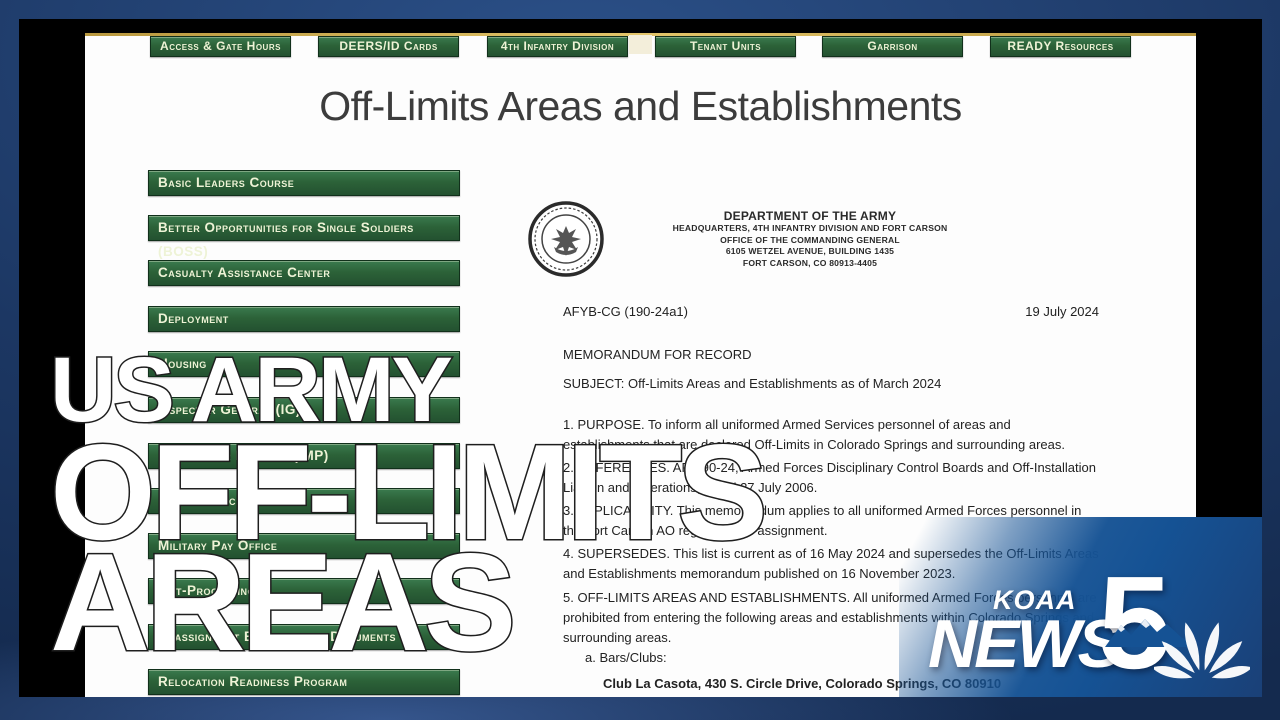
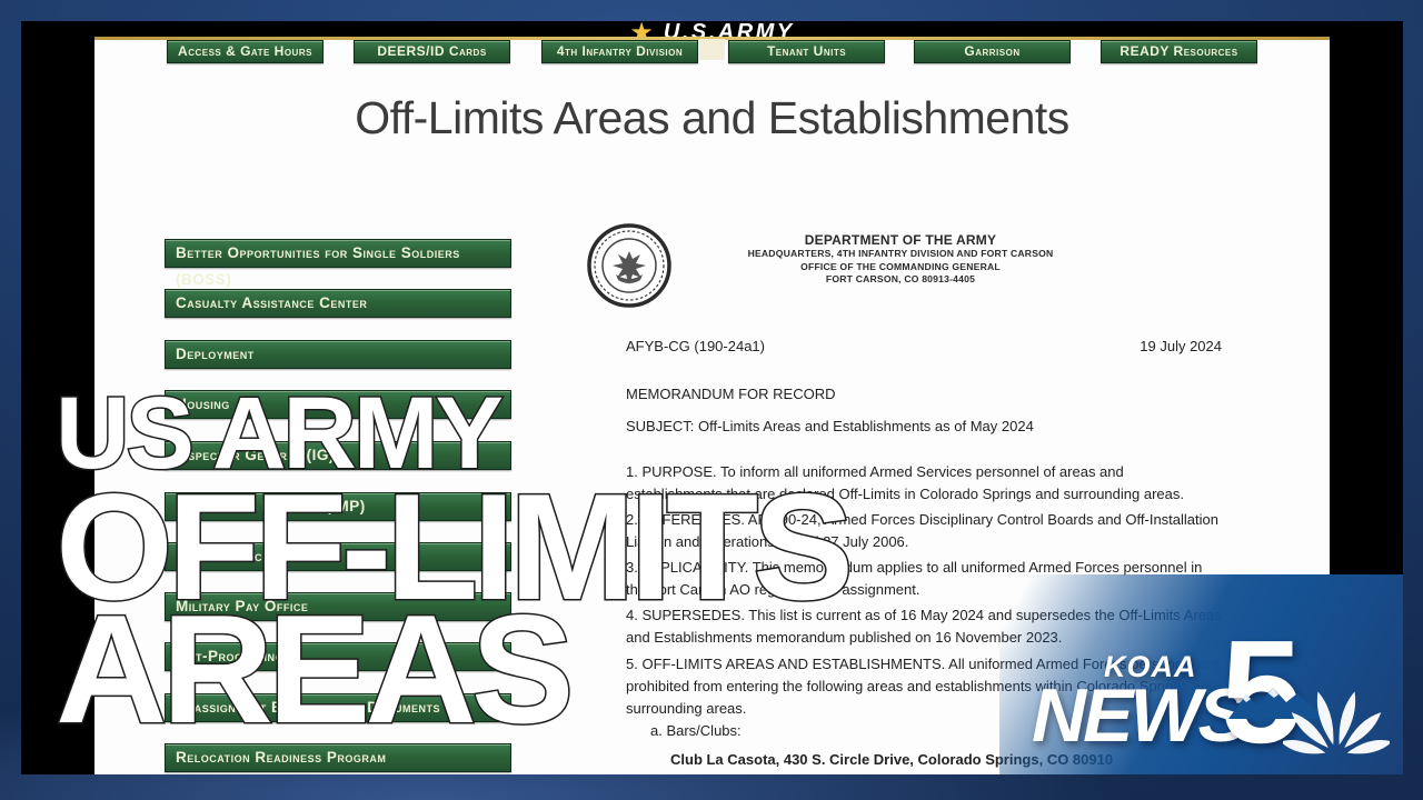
+ ★
+ U.S.ARMY
  Access & Gate Hours
  DEERS/ID Cards
  4th Infantry Division
  Tenant Units
  Garrison
  READY Resources
  Off-Limits Areas and Establishments
- Basic Leaders Course
  Better Opportunities for Single Soldiers (BOSS)
  Casualty Assistance Center
  Deployment
  Housing
  Inspector General (IG)
  Ivy Warrior Program (IMP)
  Claims Office
  Military Pay Office
  Out-Processing
  Reassignment Briefings and Documents
  Relocation Readiness Program
  DEPARTMENT OF THE ARMY
  HEADQUARTERS, 4TH INFANTRY DIVISION AND FORT CARSON
  OFFICE OF THE COMMANDING GENERAL
- 6105 WETZEL AVENUE, BUILDING 1435
  FORT CARSON, CO 80913-4405
  AFYB-CG (190-24a1)
  19 July 2024
  MEMORANDUM FOR RECORD
- SUBJECT: Off-Limits Areas and Establishments as of March 2024
+ SUBJECT: Off-Limits Areas and Establishments as of May 2024
  1. PURPOSE. To inform all uniformed Armed Services personnel of areas and establishments that are declared Off-Limits in Colorado Springs and surrounding areas.
  2. REFERENCES. AR 190-24, Armed Forces Disciplinary Control Boards and Off-Installation Liaison and Operations, dated 27 July 2006.
  3. APPLICABILITY. This memorandum applies to all uniformed Armed Forces personnel in the Fort Carson AO regardless of assignment.
  4. SUPERSEDES. This list is current as of 16 May 2024 a and Establishments memorandum published on 16 Novem
  a. Bars/Clubs:
  Club La Casota, 430 S. Circle Drive, Colorado S
  KOAA
  NEWS
  5
  US ARMY
  OFF-LIMITS
  AREAS
